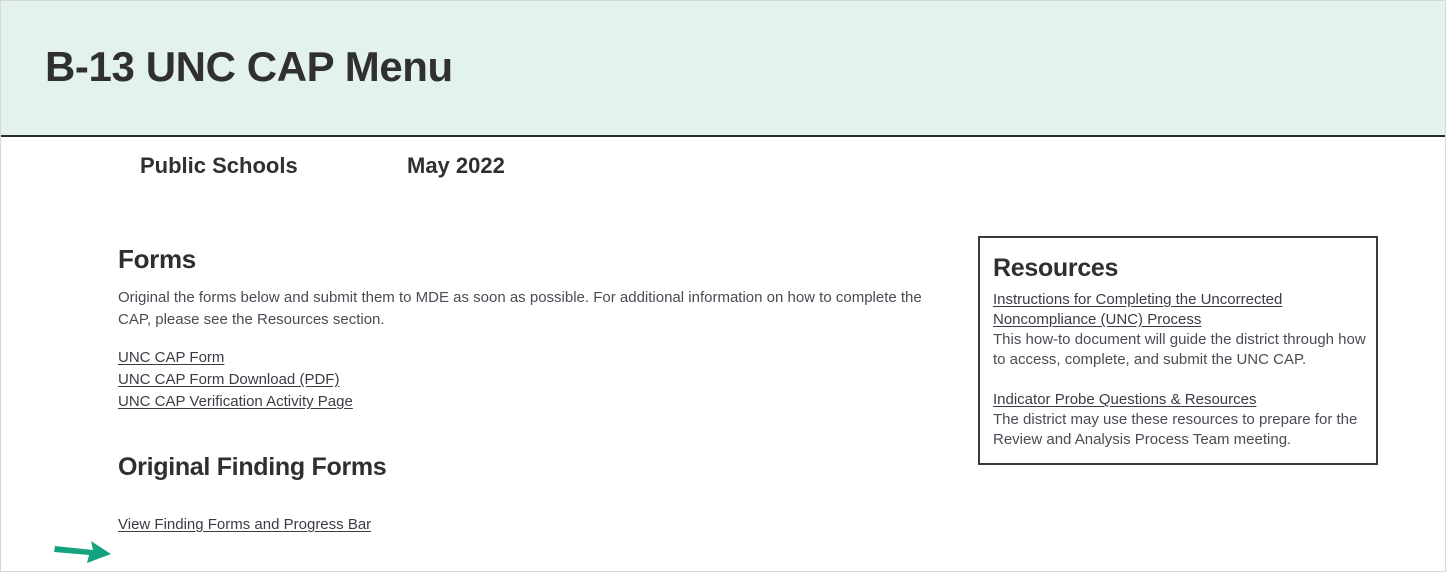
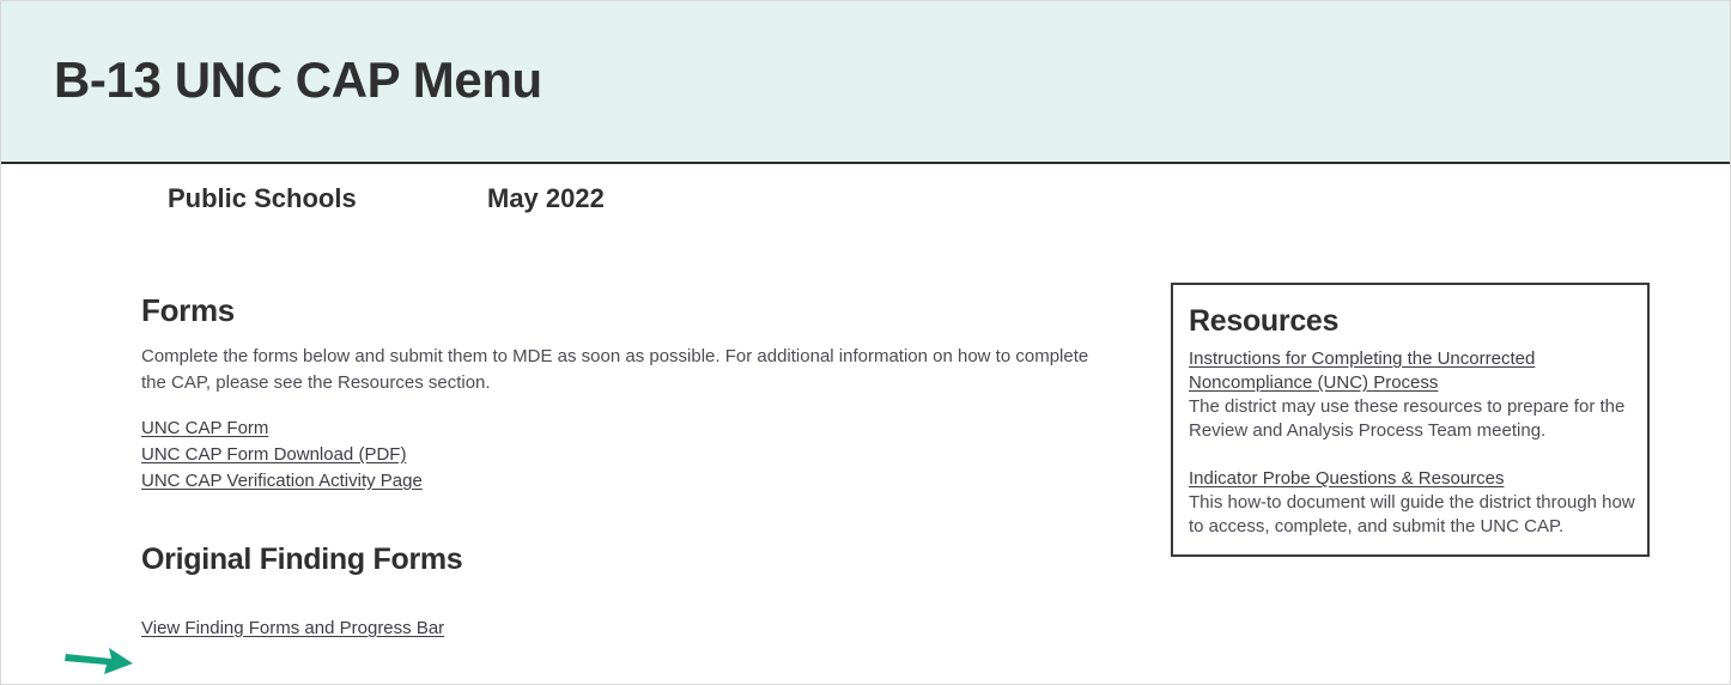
  B-13 UNC CAP Menu
  Public Schools
  May 2022
  Forms
- Original the forms below and submit them to MDE as soon as possible. For additional information on how to complete the CAP, please see the Resources section.
+ Complete the forms below and submit them to MDE as soon as possible. For additional information on how to complete the CAP, please see the Resources section.
  UNC CAP Form
  UNC CAP Form Download (PDF)
  UNC CAP Verification Activity Page
  Original Finding Forms
  View Finding Forms and Progress Bar
  Resources
  Instructions for Completing the Uncorrected Noncompliance (UNC) Process
- This how-to document will guide the district through how to access, complete, and submit the UNC CAP.
+ The district may use these resources to prepare for the Review and Analysis Process Team meeting.
  Indicator Probe Questions & Resources
- The district may use these resources to prepare for the Review and Analysis Process Team meeting.
+ This how-to document will guide the district through how to access, complete, and submit the UNC CAP.
